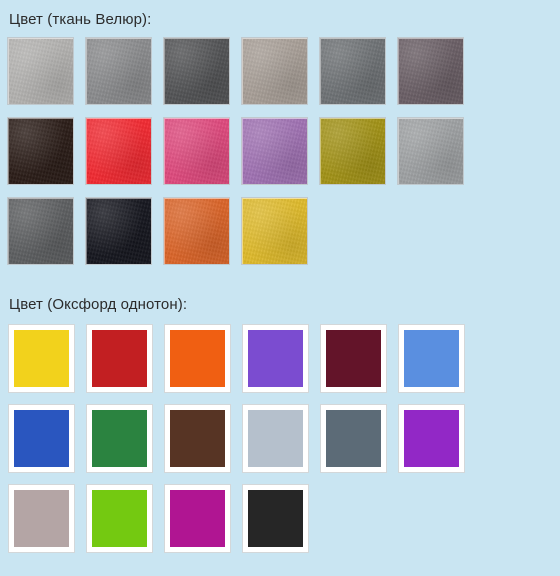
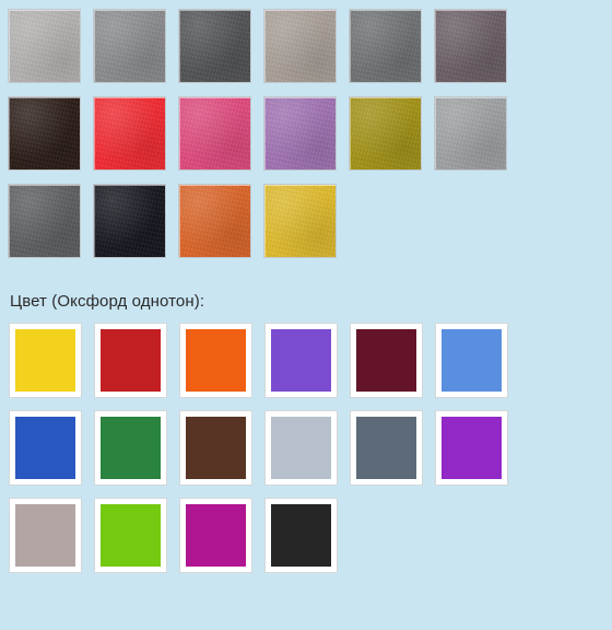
- Цвет (ткань Велюр):
  Цвет (Оксфорд однотон):
